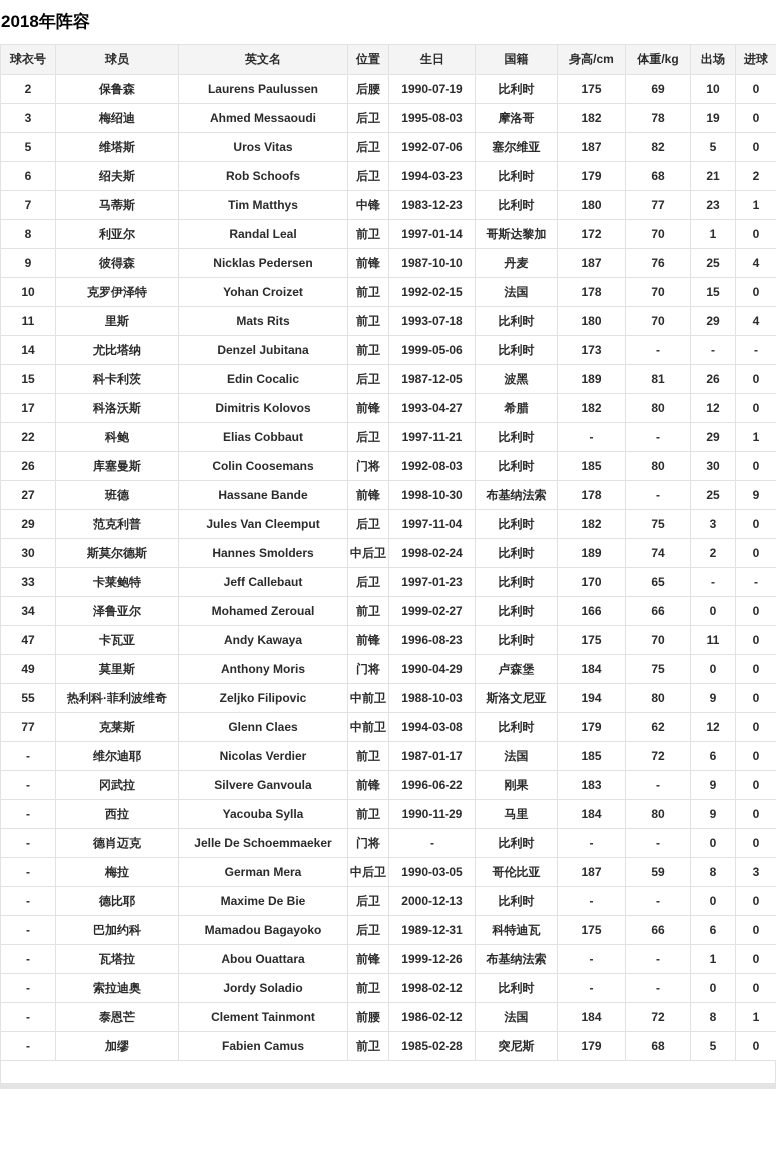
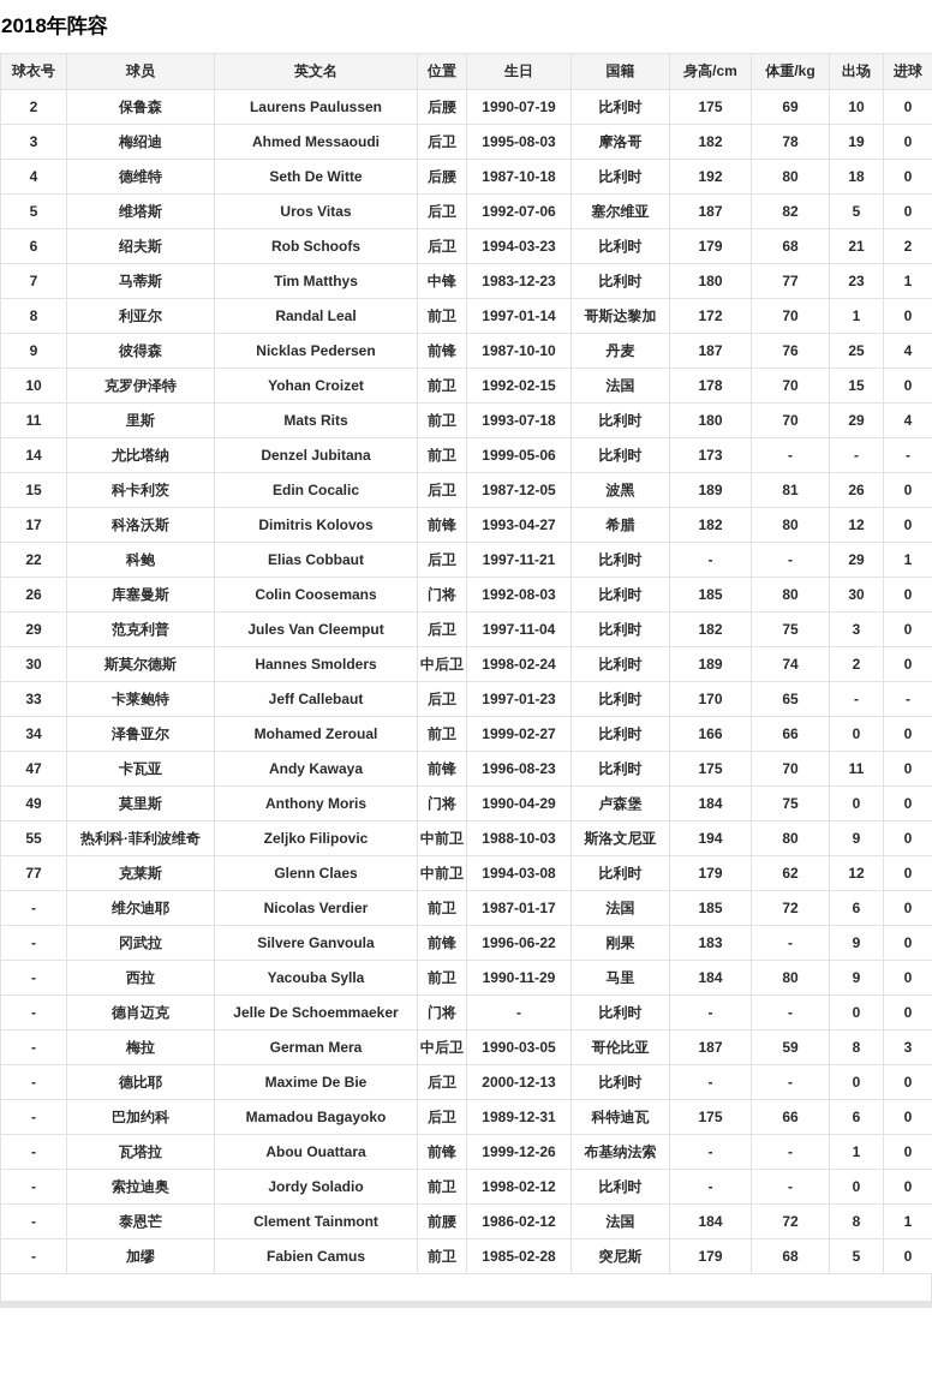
  2018年阵容
  球衣号	球员	英文名	位置	生日	国籍	身高/cm	体重/kg	出场	进球
  2	保鲁森	Laurens Paulussen	后腰	1990-07-19	比利时	175	69	10	0
  3	梅绍迪	Ahmed Messaoudi	后卫	1995-08-03	摩洛哥	182	78	19	0
+ 4	德维特	Seth De Witte	后腰	1987-10-18	比利时	192	80	18	0
  5	维塔斯	Uros Vitas	后卫	1992-07-06	塞尔维亚	187	82	5	0
  6	绍夫斯	Rob Schoofs	后卫	1994-03-23	比利时	179	68	21	2
  7	马蒂斯	Tim Matthys	中锋	1983-12-23	比利时	180	77	23	1
  8	利亚尔	Randal Leal	前卫	1997-01-14	哥斯达黎加	172	70	1	0
  9	彼得森	Nicklas Pedersen	前锋	1987-10-10	丹麦	187	76	25	4
  10	克罗伊泽特	Yohan Croizet	前卫	1992-02-15	法国	178	70	15	0
  11	里斯	Mats Rits	前卫	1993-07-18	比利时	180	70	29	4
  14	尤比塔纳	Denzel Jubitana	前卫	1999-05-06	比利时	173	-	-	-
  15	科卡利茨	Edin Cocalic	后卫	1987-12-05	波黑	189	81	26	0
  17	科洛沃斯	Dimitris Kolovos	前锋	1993-04-27	希腊	182	80	12	0
  22	科鲍	Elias Cobbaut	后卫	1997-11-21	比利时	-	-	29	1
  26	库塞曼斯	Colin Coosemans	门将	1992-08-03	比利时	185	80	30	0
- 27	班德	Hassane Bande	前锋	1998-10-30	布基纳法索	178	-	25	9
  29	范克利普	Jules Van Cleemput	后卫	1997-11-04	比利时	182	75	3	0
  30	斯莫尔德斯	Hannes Smolders	中后卫	1998-02-24	比利时	189	74	2	0
  33	卡莱鲍特	Jeff Callebaut	后卫	1997-01-23	比利时	170	65	-	-
  34	泽鲁亚尔	Mohamed Zeroual	前卫	1999-02-27	比利时	166	66	0	0
  47	卡瓦亚	Andy Kawaya	前锋	1996-08-23	比利时	175	70	11	0
  49	莫里斯	Anthony Moris	门将	1990-04-29	卢森堡	184	75	0	0
  55	热利科·菲利波维奇	Zeljko Filipovic	中前卫	1988-10-03	斯洛文尼亚	194	80	9	0
  77	克莱斯	Glenn Claes	中前卫	1994-03-08	比利时	179	62	12	0
  -	维尔迪耶	Nicolas Verdier	前卫	1987-01-17	法国	185	72	6	0
  -	冈武拉	Silvere Ganvoula	前锋	1996-06-22	刚果	183	-	9	0
  -	西拉	Yacouba Sylla	前卫	1990-11-29	马里	184	80	9	0
  -	德肖迈克	Jelle De Schoemmaeker	门将	-	比利时	-	-	0	0
  -	梅拉	German Mera	中后卫	1990-03-05	哥伦比亚	187	59	8	3
  -	德比耶	Maxime De Bie	后卫	2000-12-13	比利时	-	-	0	0
  -	巴加约科	Mamadou Bagayoko	后卫	1989-12-31	科特迪瓦	175	66	6	0
  -	瓦塔拉	Abou Ouattara	前锋	1999-12-26	布基纳法索	-	-	1	0
  -	索拉迪奥	Jordy Soladio	前卫	1998-02-12	比利时	-	-	0	0
  -	泰恩芒	Clement Tainmont	前腰	1986-02-12	法国	184	72	8	1
  -	加缪	Fabien Camus	前卫	1985-02-28	突尼斯	179	68	5	0
